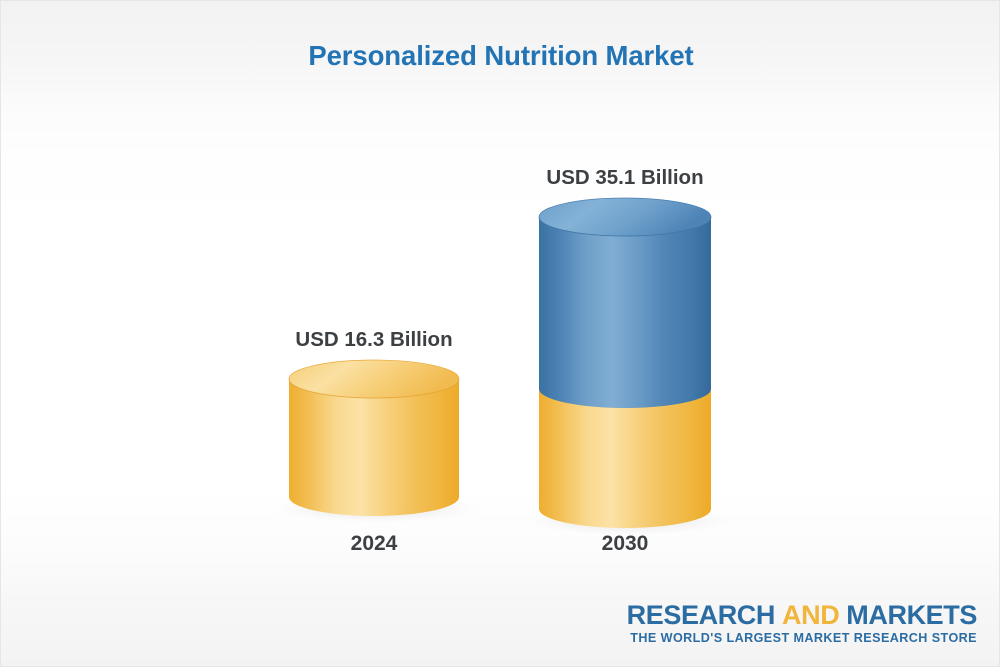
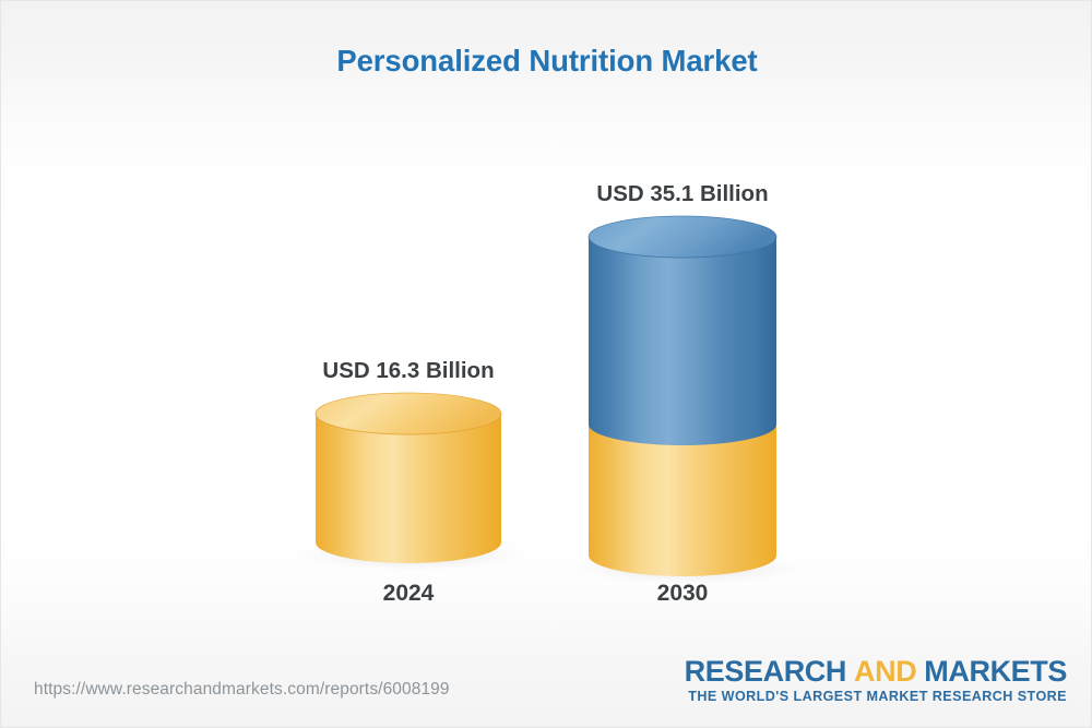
  Personalized Nutrition Market
  USD 16.3 Billion
  2024
  USD 35.1 Billion
  2030
+ https://www.researchandmarkets.com/reports/6008199
  RESEARCH AND MARKETS
  THE WORLD'S LARGEST MARKET RESEARCH STORE
